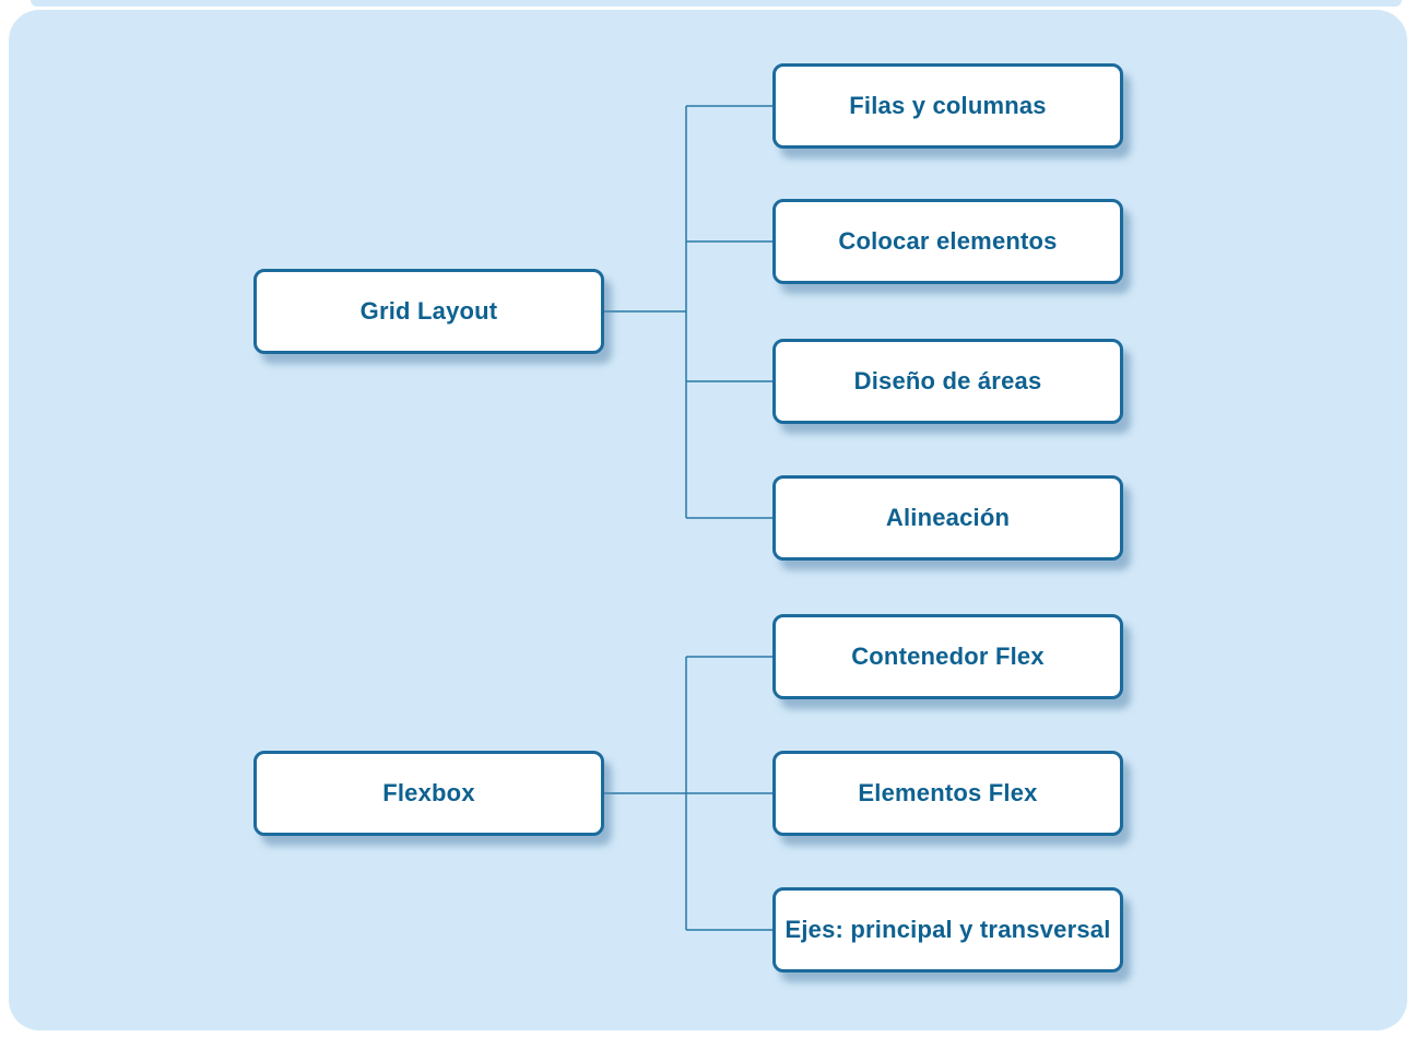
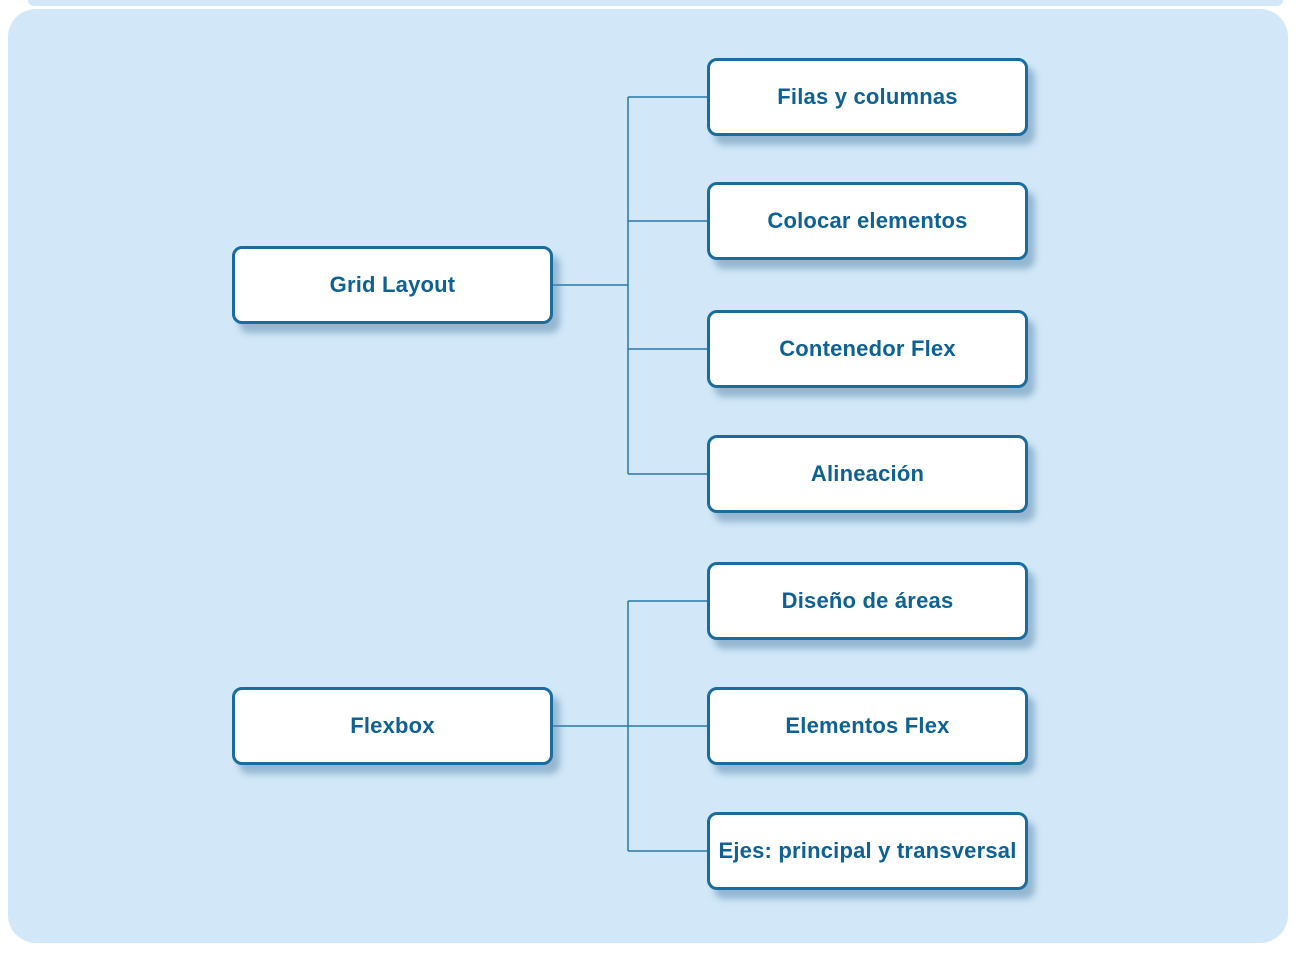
  Grid Layout
  Flexbox
  Filas y columnas
  Colocar elementos
- Diseño de áreas
+ Contenedor Flex
  Alineación
- Contenedor Flex
+ Diseño de áreas
  Elementos Flex
  Ejes: principal y transversal
